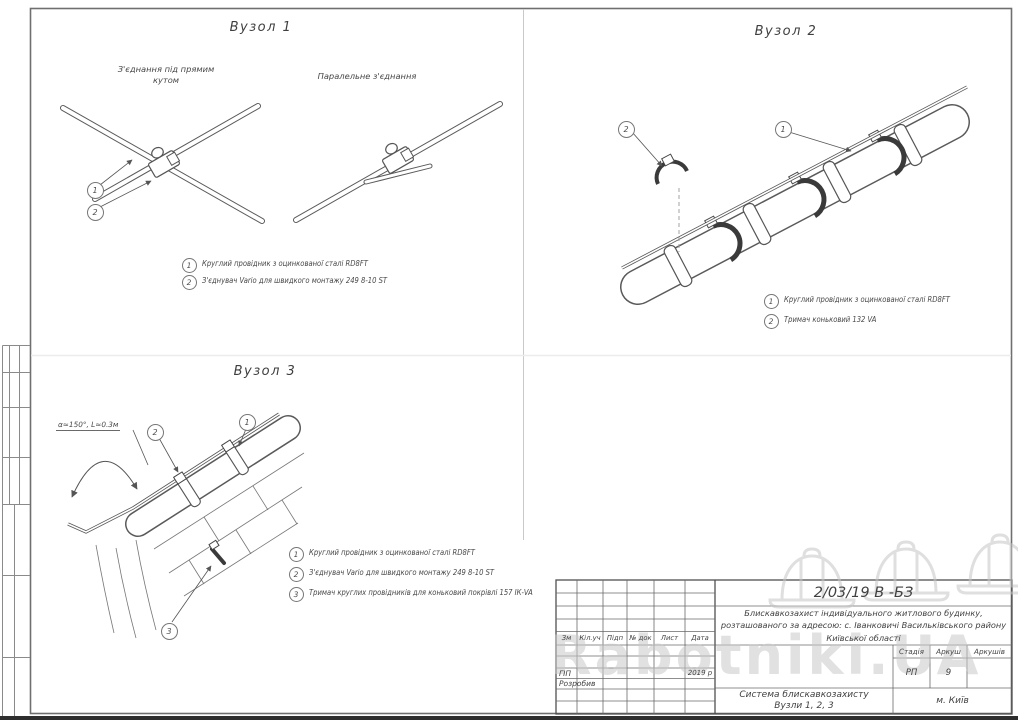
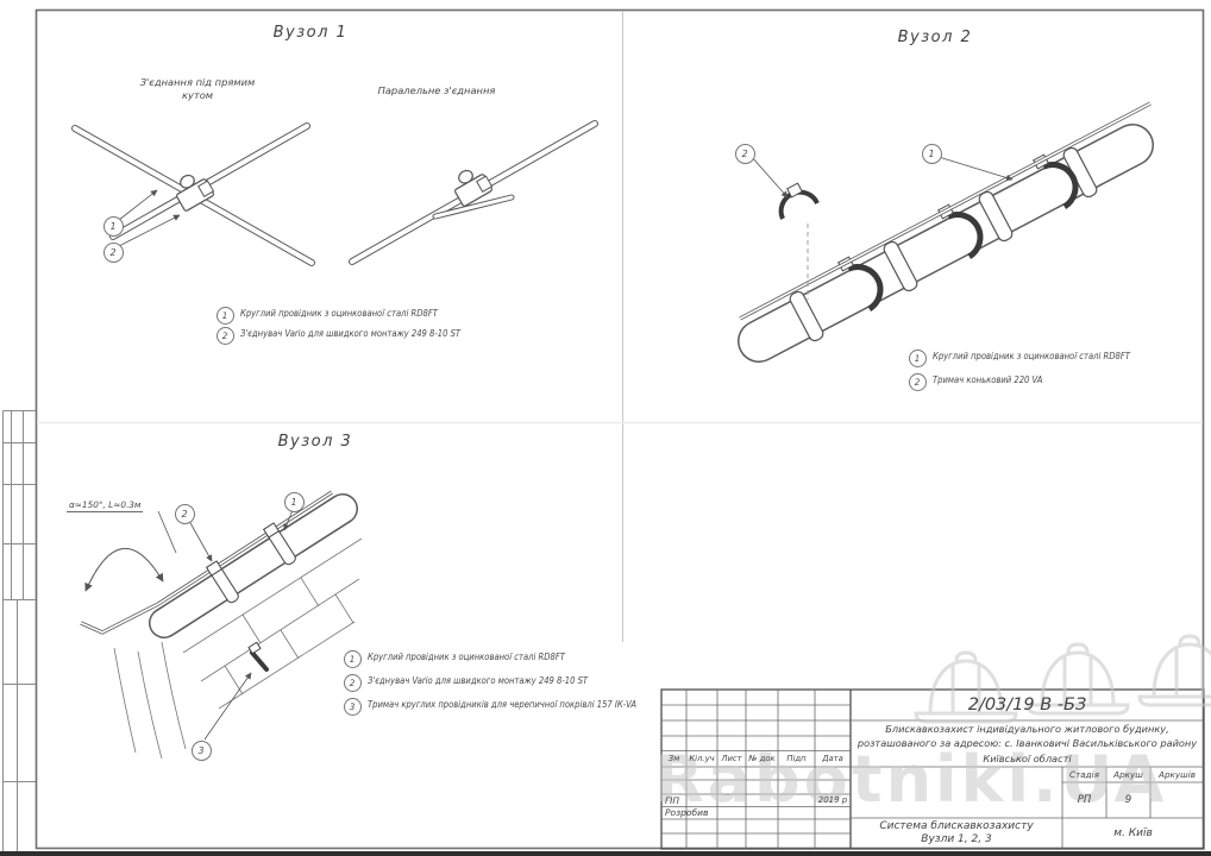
  Rabotniki.UA
  Вузол 1
  З'єднання під прямим
  кутом
  Паралельне з'єднання
  1
  2
  1
  Круглий провідник з оцинкованої сталі RD8FT
  2
  З'єднувач Vario для швидкого монтажу 249 8-10 ST
  Вузол 2
  2
  1
  1
  Круглий провідник з оцинкованої сталі RD8FT
  2
- Тримач коньковий 132 VA
+ Тримач коньковий 220 VA
  Вузол 3
  α≈150°, L≈0.3м
  2
  1
  3
  1
  Круглий провідник з оцинкованої сталі RD8FT
  2
  З'єднувач Vario для швидкого монтажу 249 8-10 ST
  3
- Тримач круглих провідників для коньковий покрівлі 157 ІК-VA
+ Тримач круглих провідників для черепичної покрівлі 157 ІК-VA
  2/03/19 В -БЗ
  Блискавкозахист індивідуального житлового будинку,
  розташованого за адресою: с. Іванковичі Васильківського району
  Київської області
  Зм
  Кіл.уч
- Підп
+ Лист
  № док
- Лист
+ Підп
  Дата
  ГІП
  2019 р
  Розробив
  Система блискавкозахисту
  Вузли 1, 2, 3
  Стадія
  Аркуш
  Аркушів
  РП
  9
  м. Київ
